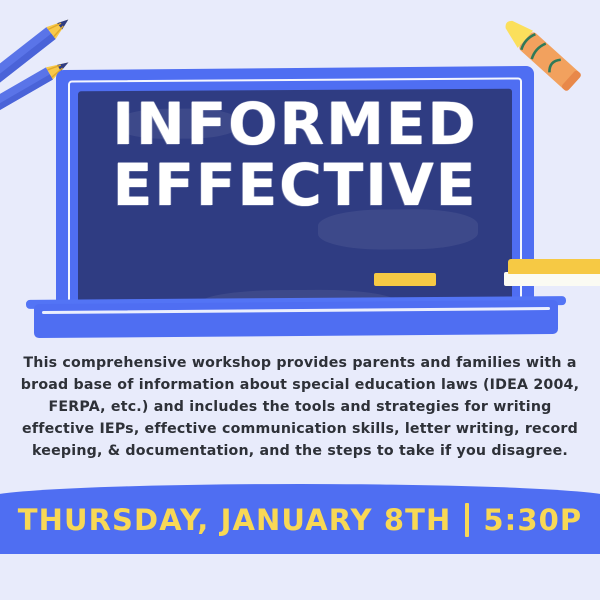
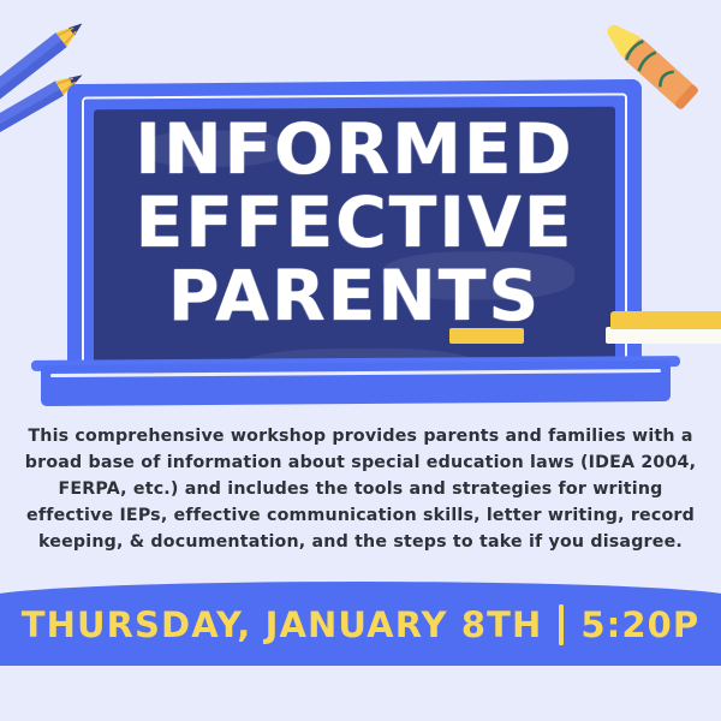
  INFORMED
  EFFECTIVE
+ PARENTS
  This comprehensive workshop provides parents and families with a broad base of information about special education laws (IDEA 2004, FERPA, etc.) and includes the tools and strategies for writing effective IEPs, effective communication skills, letter writing, record keeping, & documentation, and the steps to take if you disagree.
  THURSDAY, JANUARY 8TH
- 5:30P
+ 5:20P
